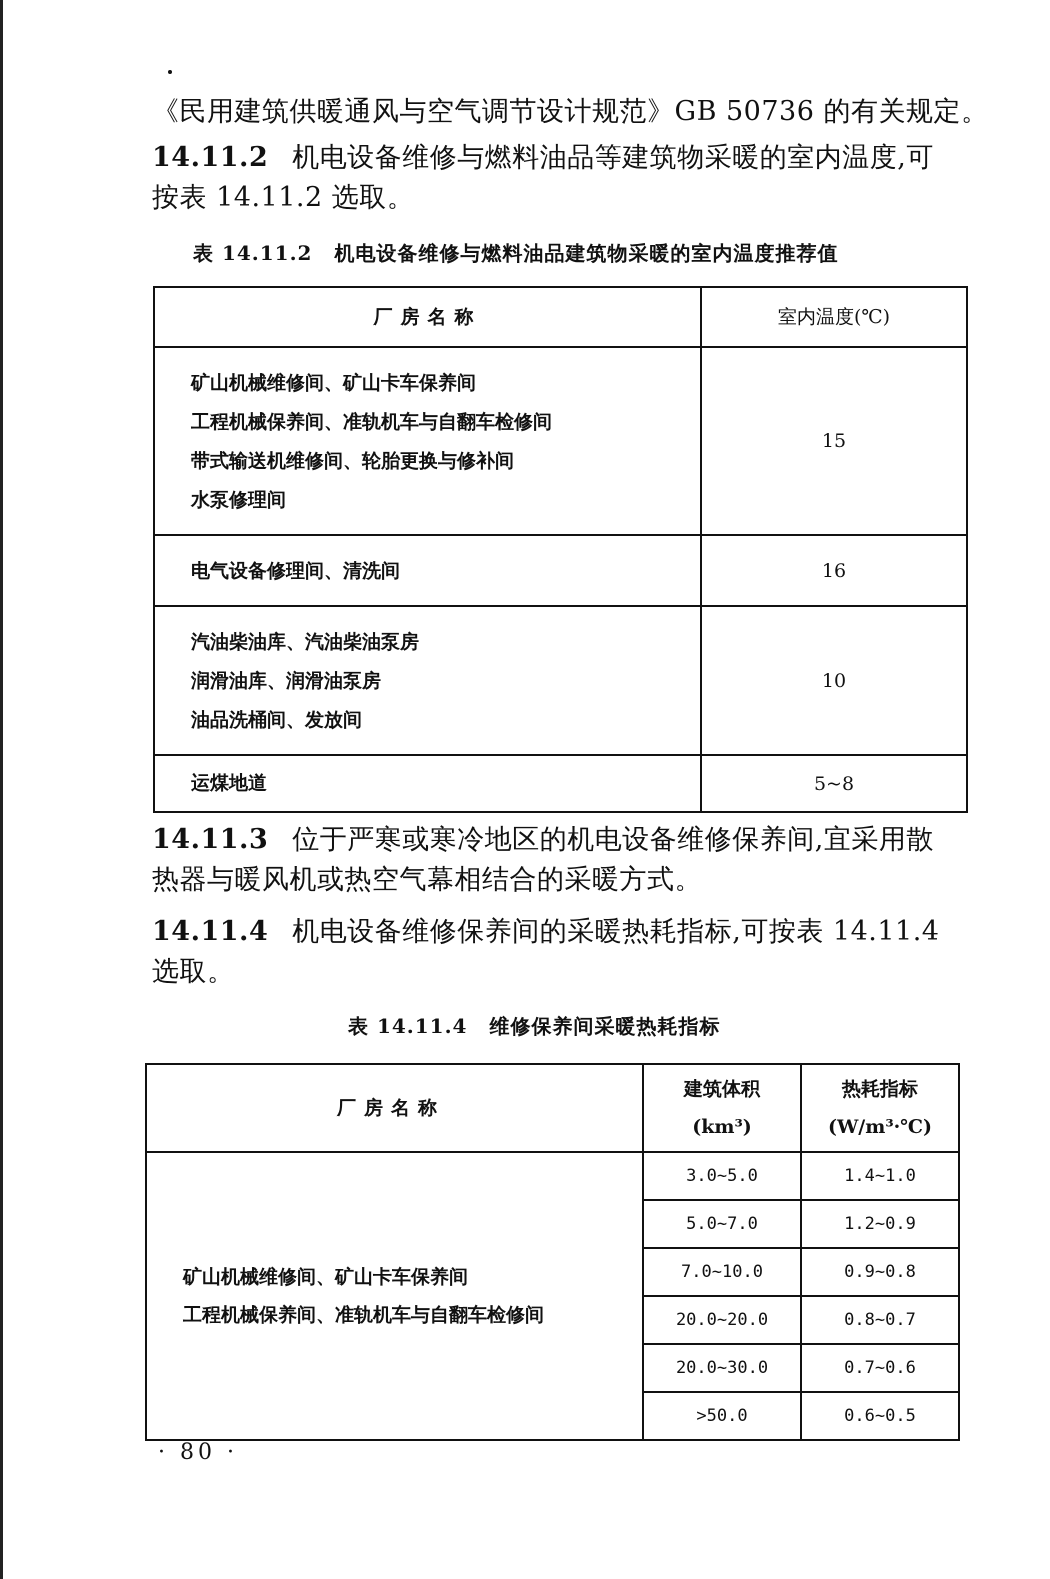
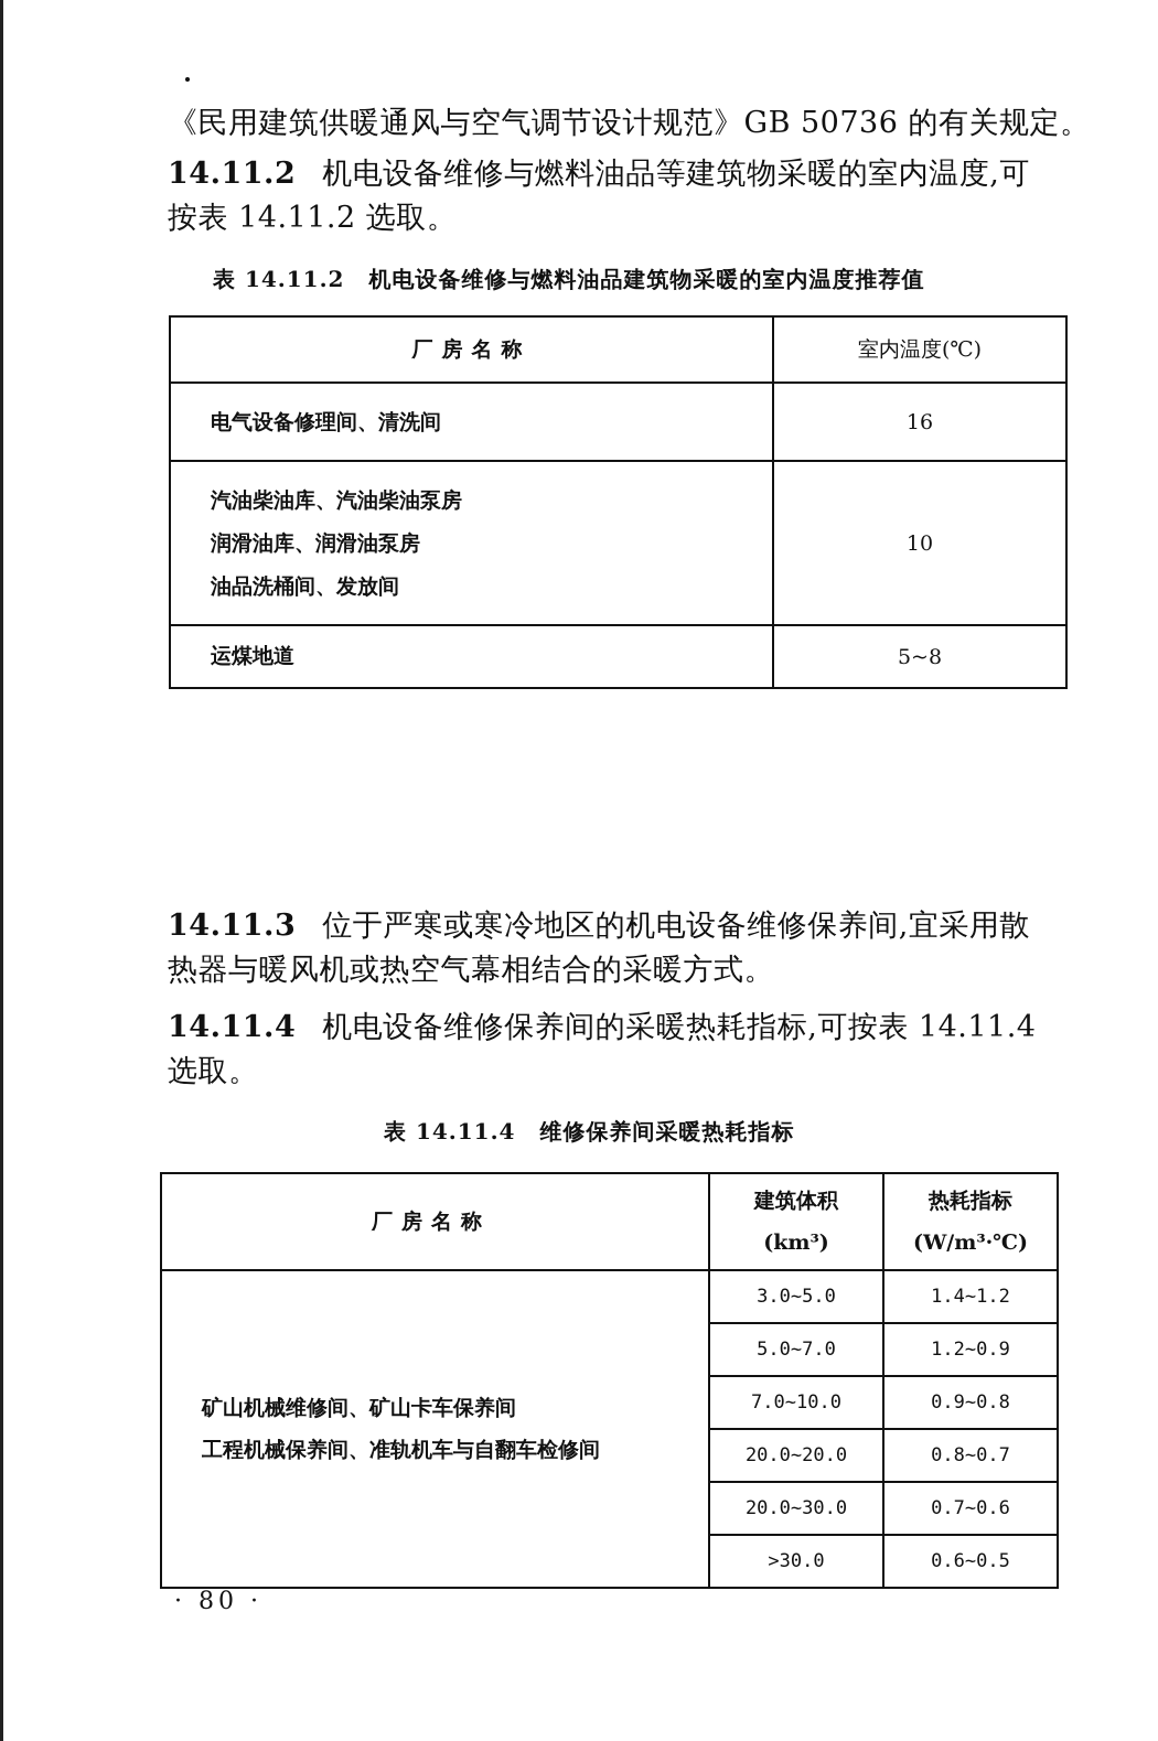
  《民用建筑供暖通风与空气调节设计规范》GB 50736 的有关规定。
  14.11.2 机电设备维修与燃料油品等建筑物采暖的室内温度,可
  按表 14.11.2 选取。
  表 14.11.2 机电设备维修与燃料油品建筑物采暖的室内温度推荐值
  厂房名称	室内温度(℃)
- 矿山机械维修间、矿山卡车保养间 工程机械保养间、准轨机车与自翻车检修间 带式输送机维修间、轮胎更换与修补间 水泵修理间	15
  电气设备修理间、清洗间	16
  汽油柴油库、汽油柴油泵房 润滑油库、润滑油泵房 油品洗桶间、发放间	10
  运煤地道	5~8
  14.11.3 位于严寒或寒冷地区的机电设备维修保养间,宜采用散
  热器与暖风机或热空气幕相结合的采暖方式。
  14.11.4 机电设备维修保养间的采暖热耗指标,可按表 14.11.4
  选取。
  表 14.11.4 维修保养间采暖热耗指标
  厂房名称	建筑体积 (km³)	热耗指标 (W/m³·℃)
- 矿山机械维修间、矿山卡车保养间 工程机械保养间、准轨机车与自翻车检修间	3.0~5.0	1.4~1.0
+ 矿山机械维修间、矿山卡车保养间 工程机械保养间、准轨机车与自翻车检修间	3.0~5.0	1.4~1.2
  5.0~7.0	1.2~0.9
  7.0~10.0	0.9~0.8
  20.0~20.0	0.8~0.7
  20.0~30.0	0.7~0.6
- >50.0	0.6~0.5
+ >30.0	0.6~0.5
  · 80 ·
